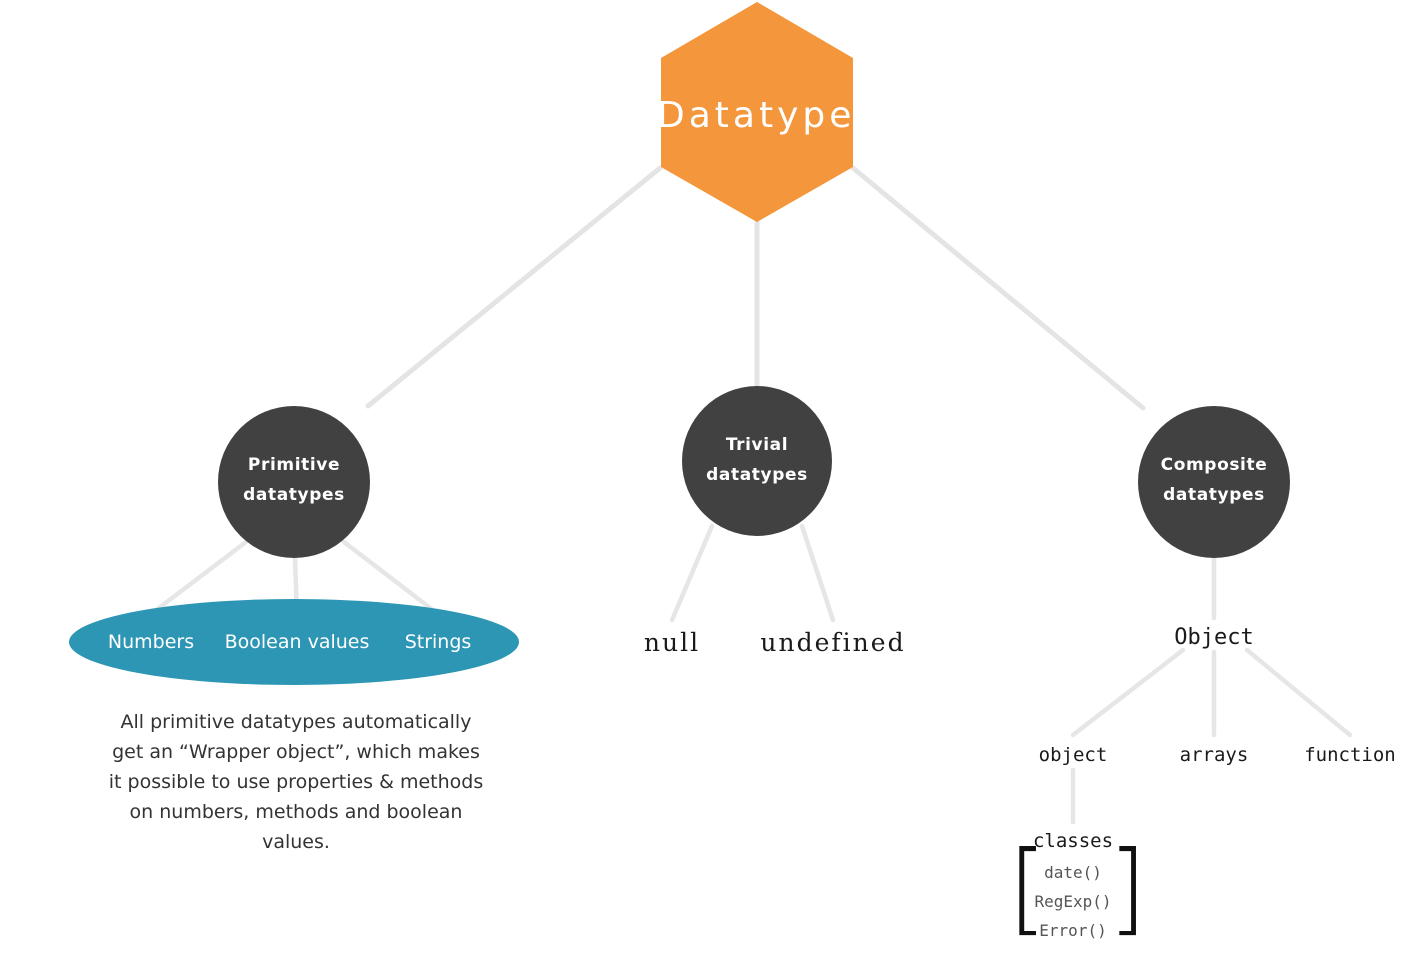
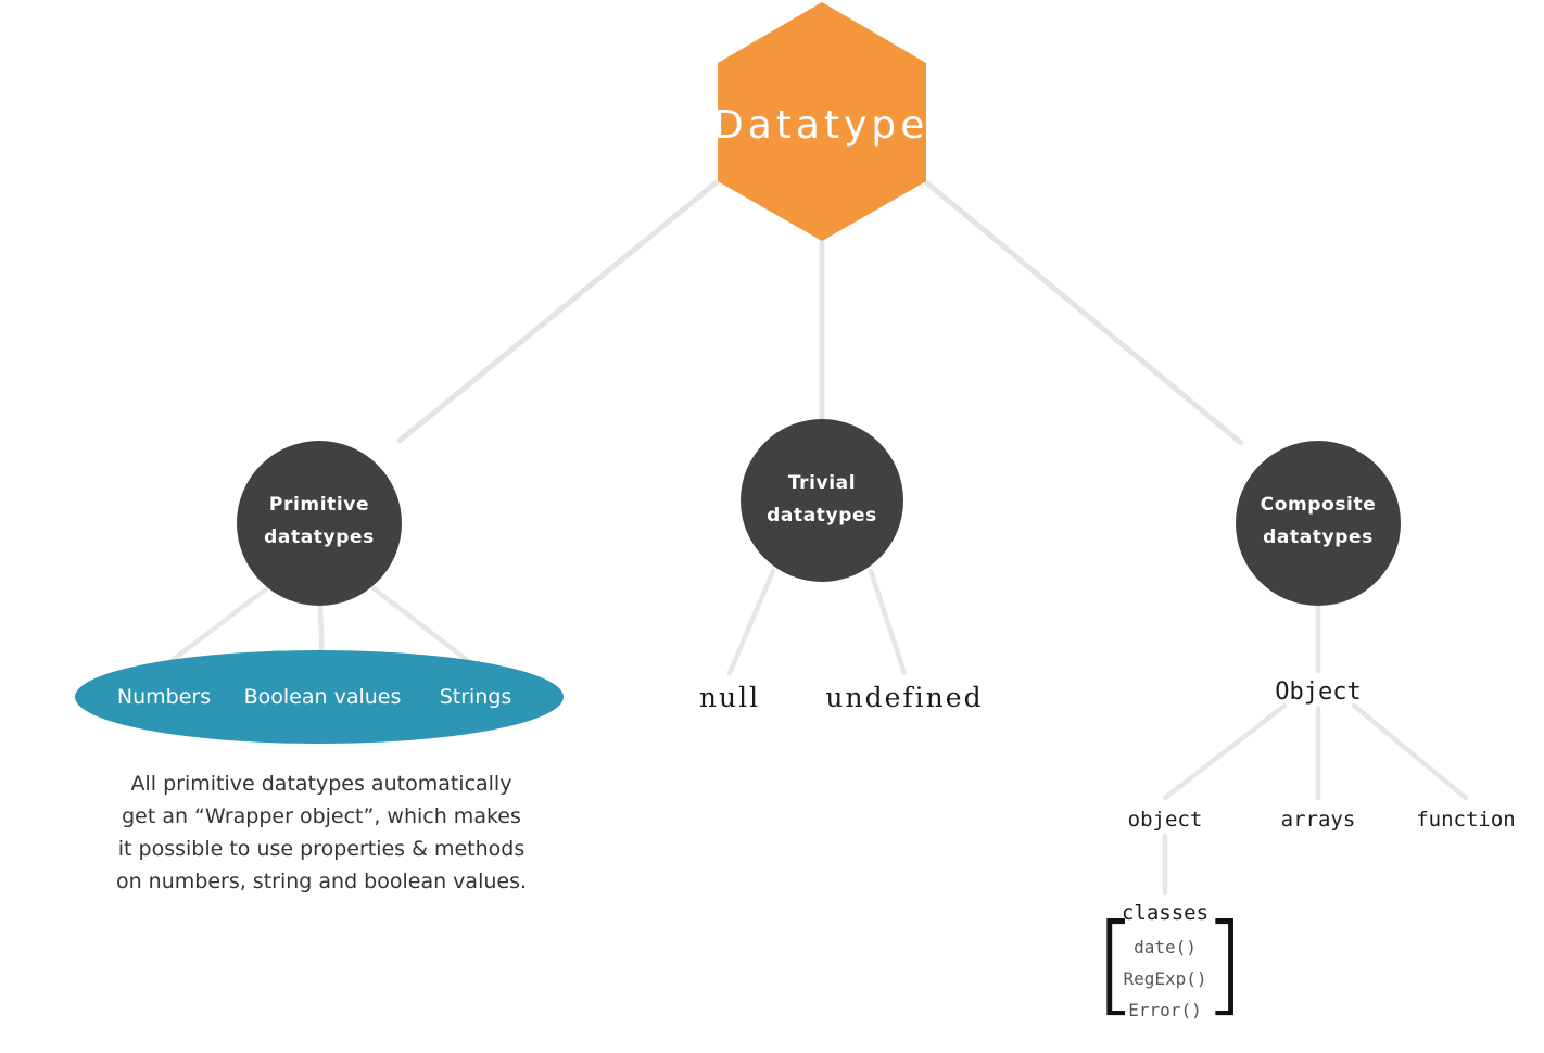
  Datatypes
  Primitive
  datatypes
  Trivial
  datatypes
  Composite
  datatypes
  Numbers
  Boolean values
  Strings
- All primitive datatypes automatically get an “Wrapper object”, which makes it possible to use properties & methods on numbers, methods and boolean values.
+ All primitive datatypes automatically get an “Wrapper object”, which makes it possible to use properties & methods on numbers, string and boolean values.
  null
  undefined
  Object
  object
  arrays
  function
  classes
  [
  ]
  date()
  RegExp()
  Error()
